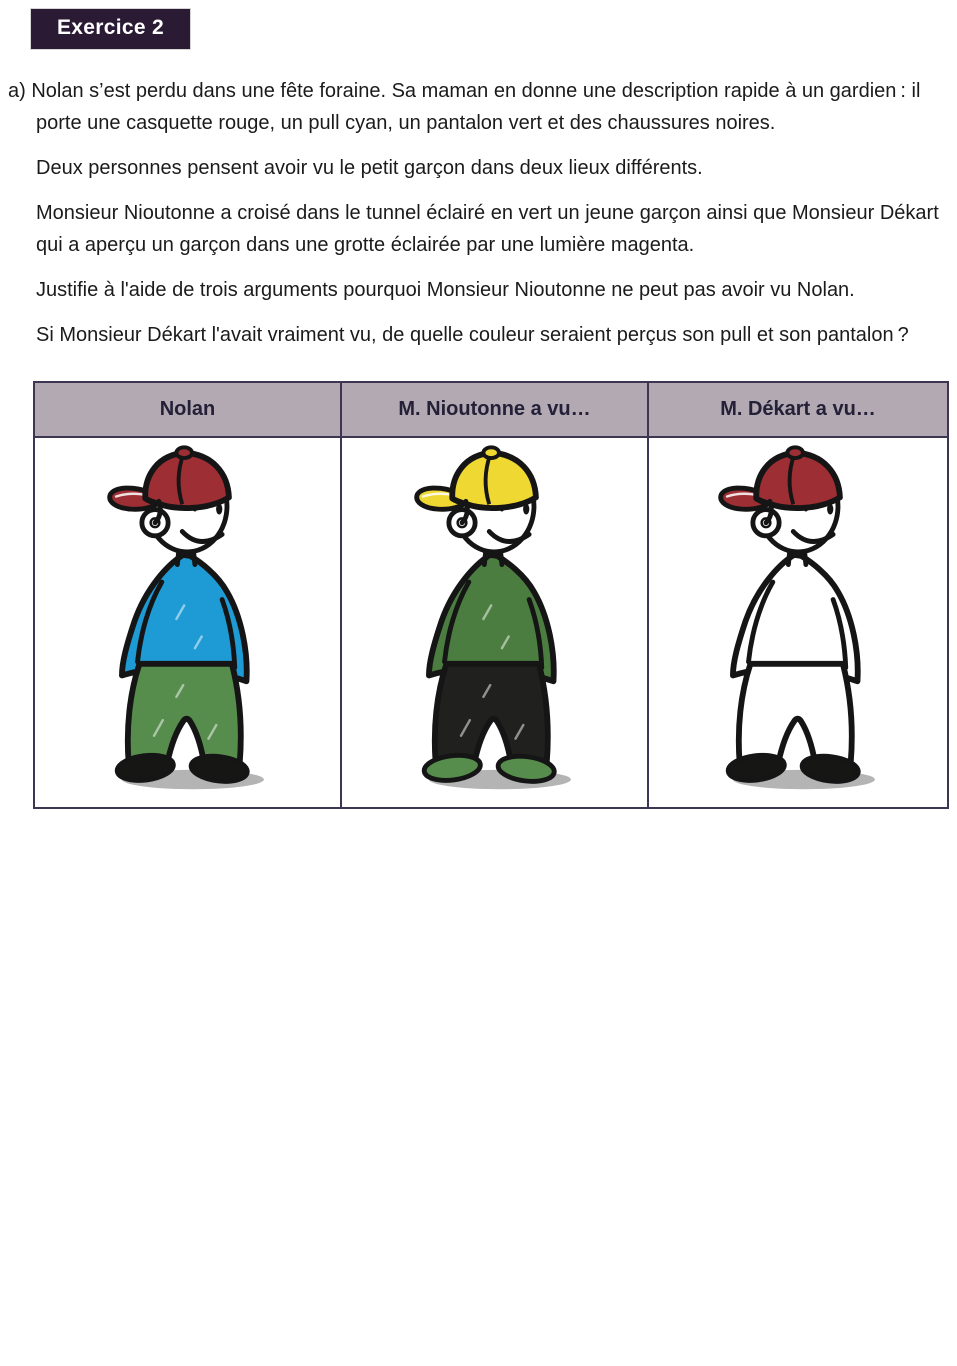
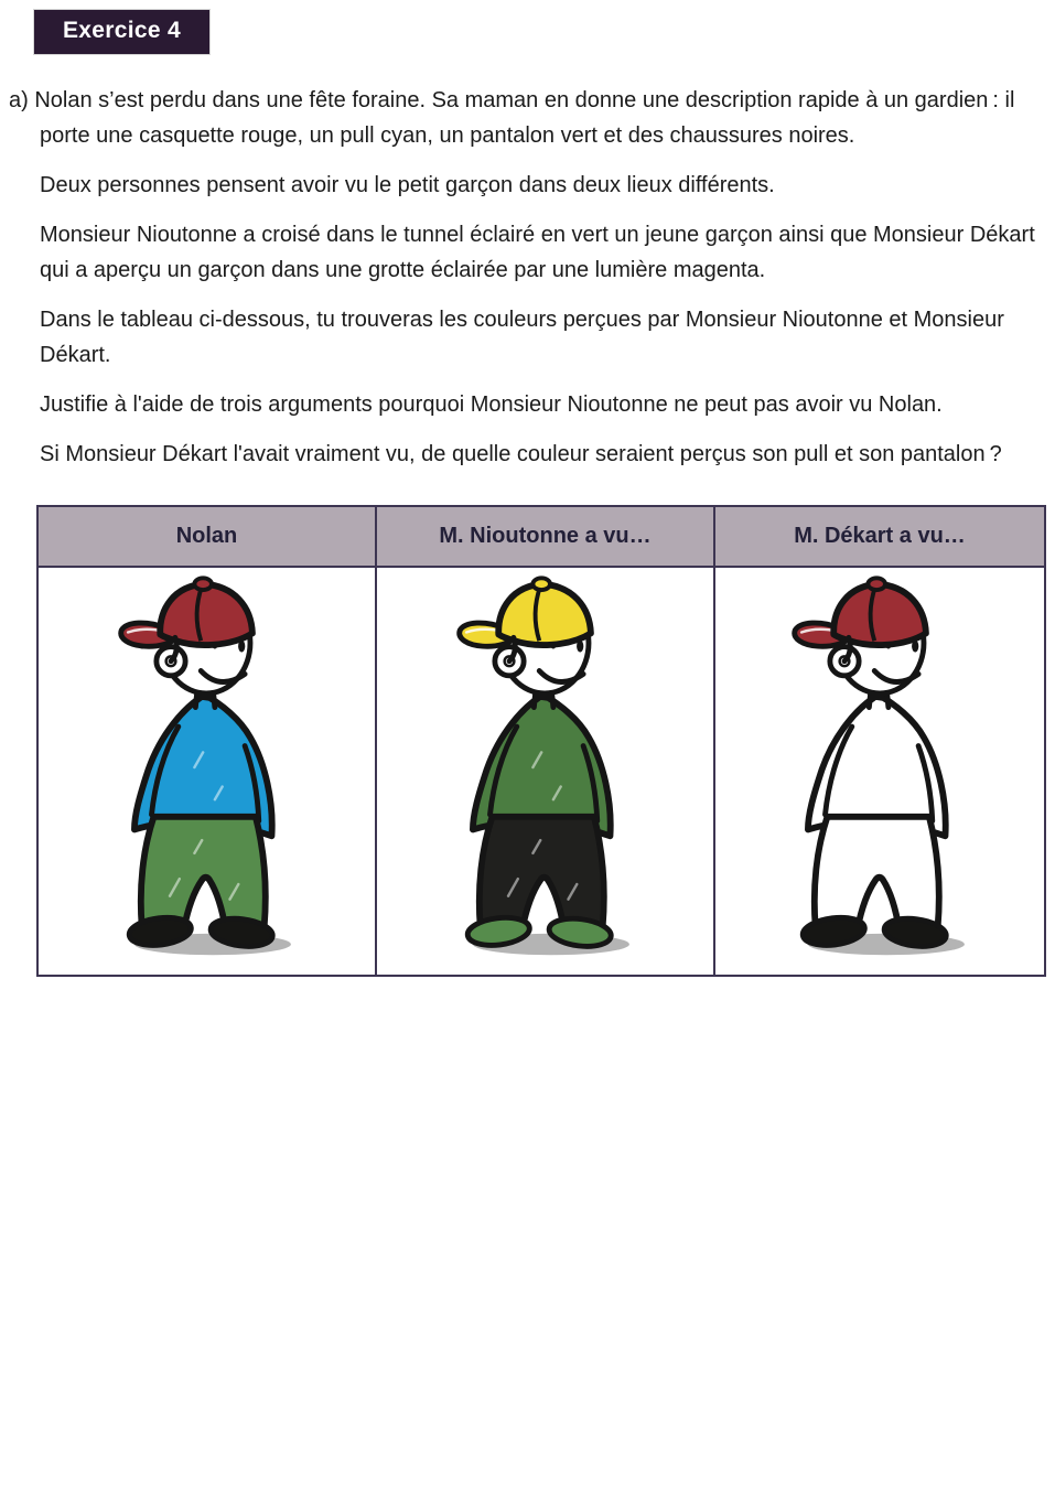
- Exercice 2
+ Exercice 4
  a) Nolan s’est perdu dans une fête foraine. Sa maman en donne une description rapide à un gardien : il porte une casquette rouge, un pull cyan, un pantalon vert et des chaussures noires.
  Deux personnes pensent avoir vu le petit garçon dans deux lieux différents.
  Monsieur Nioutonne a croisé dans le tunnel éclairé en vert un jeune garçon ainsi que Monsieur Dékart qui a aperçu un garçon dans une grotte éclairée par une lumière magenta.
+ Dans le tableau ci-dessous, tu trouveras les couleurs perçues par Monsieur Nioutonne et Monsieur Dékart.
  Justifie à l'aide de trois arguments pourquoi Monsieur Nioutonne ne peut pas avoir vu Nolan.
  Si Monsieur Dékart l'avait vraiment vu, de quelle couleur seraient perçus son pull et son pantalon ?
  Nolan	M. Nioutonne a vu…	M. Dékart a vu…
